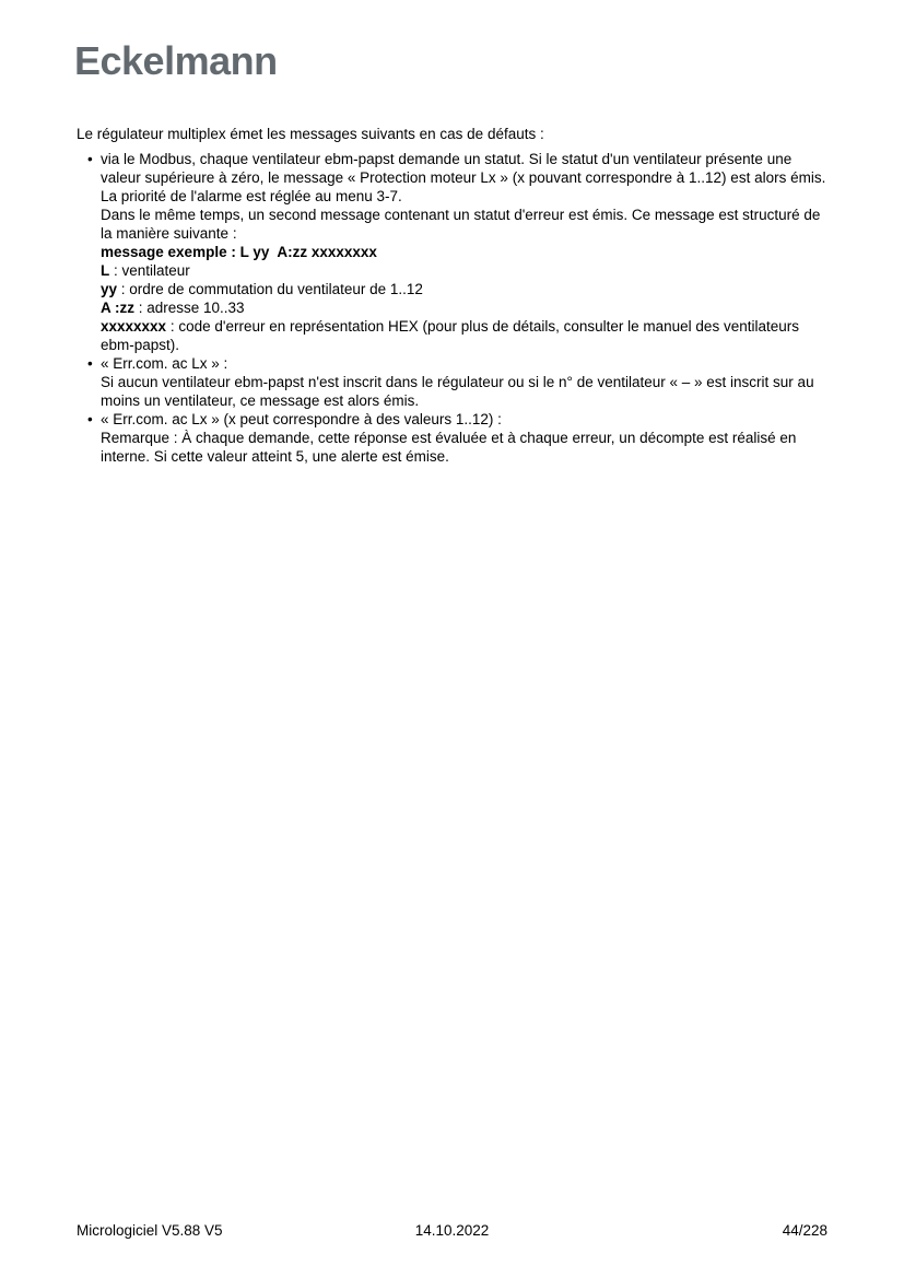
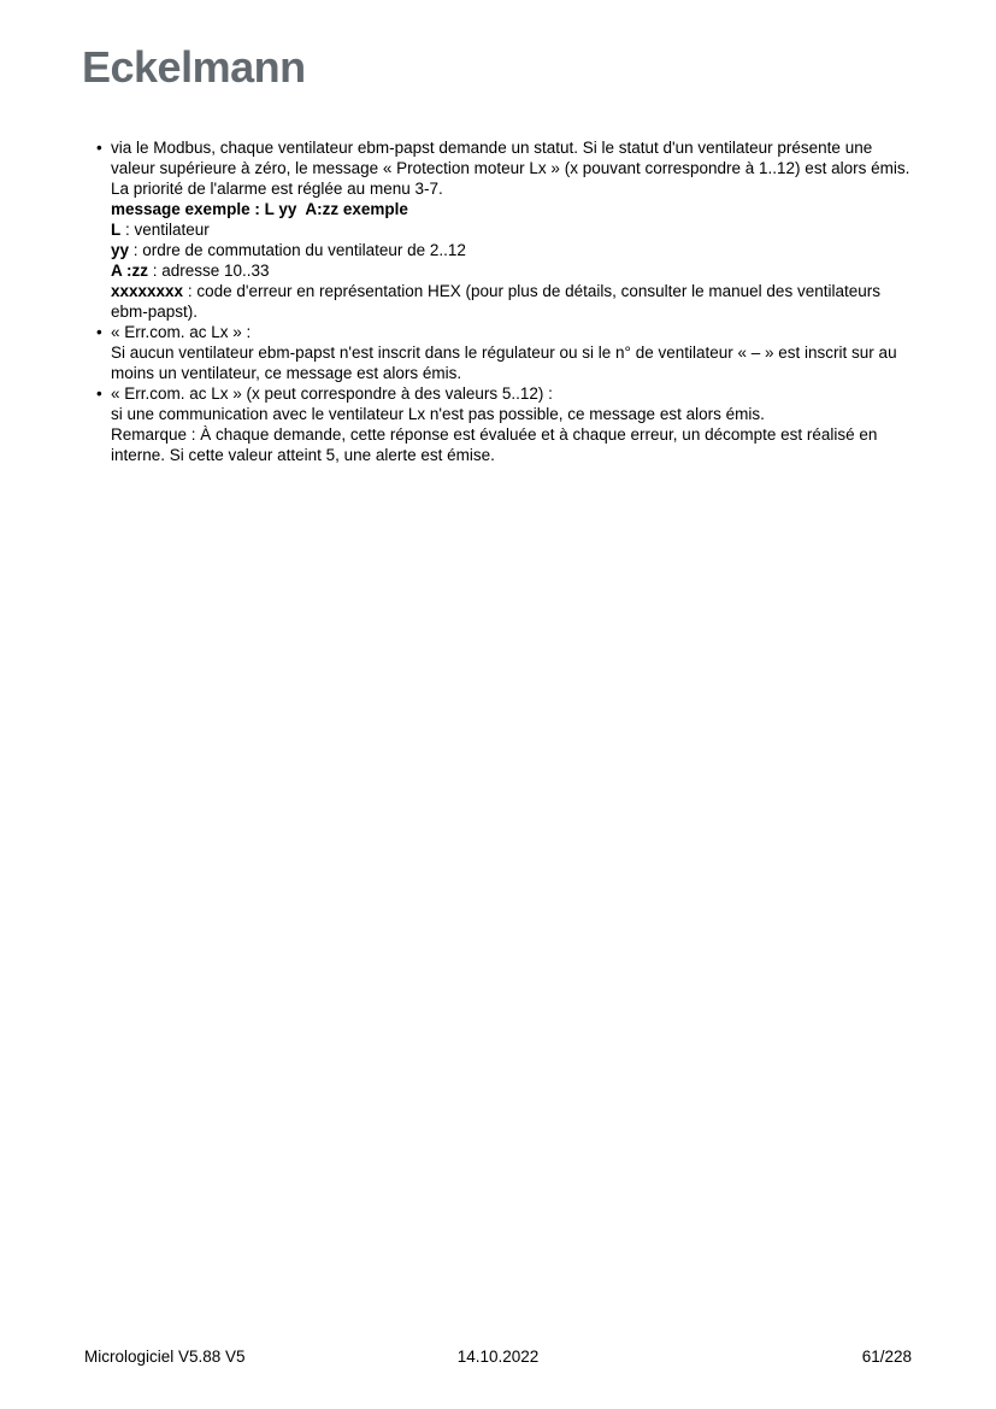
  Eckelmann
- Le régulateur multiplex émet les messages suivants en cas de défauts :
  •
  via le Modbus, chaque ventilateur ebm-papst demande un statut. Si le statut d'un ventilateur présente une valeur supérieure à zéro, le message « Protection moteur Lx » (x pouvant correspondre à 1..12) est alors émis. La priorité de l'alarme est réglée au menu 3-7.
- Dans le même temps, un second message contenant un statut d'erreur est émis. Ce message est structuré de la manière suivante :
- message exemple : L yy A:zz xxxxxxxx
+ message exemple : L yy A:zz exemple
  L : ventilateur
- yy : ordre de commutation du ventilateur de 1..12
+ yy : ordre de commutation du ventilateur de 2..12
  A :zz : adresse 10..33
  xxxxxxxx : code d'erreur en représentation HEX (pour plus de détails, consulter le manuel des ventilateurs ebm-papst).
  •
  « Err.com. ac Lx » :
  Si aucun ventilateur ebm-papst n'est inscrit dans le régulateur ou si le n° de ventilateur « – » est inscrit sur au moins un ventilateur, ce message est alors émis.
  •
- « Err.com. ac Lx » (x peut correspondre à des valeurs 1..12) :
+ « Err.com. ac Lx » (x peut correspondre à des valeurs 5..12) :
+ si une communication avec le ventilateur Lx n'est pas possible, ce message est alors émis.
  Remarque : À chaque demande, cette réponse est évaluée et à chaque erreur, un décompte est réalisé en interne. Si cette valeur atteint 5, une alerte est émise.
  Micrologiciel V5.88 V5
  14.10.2022
- 44/228
+ 61/228
